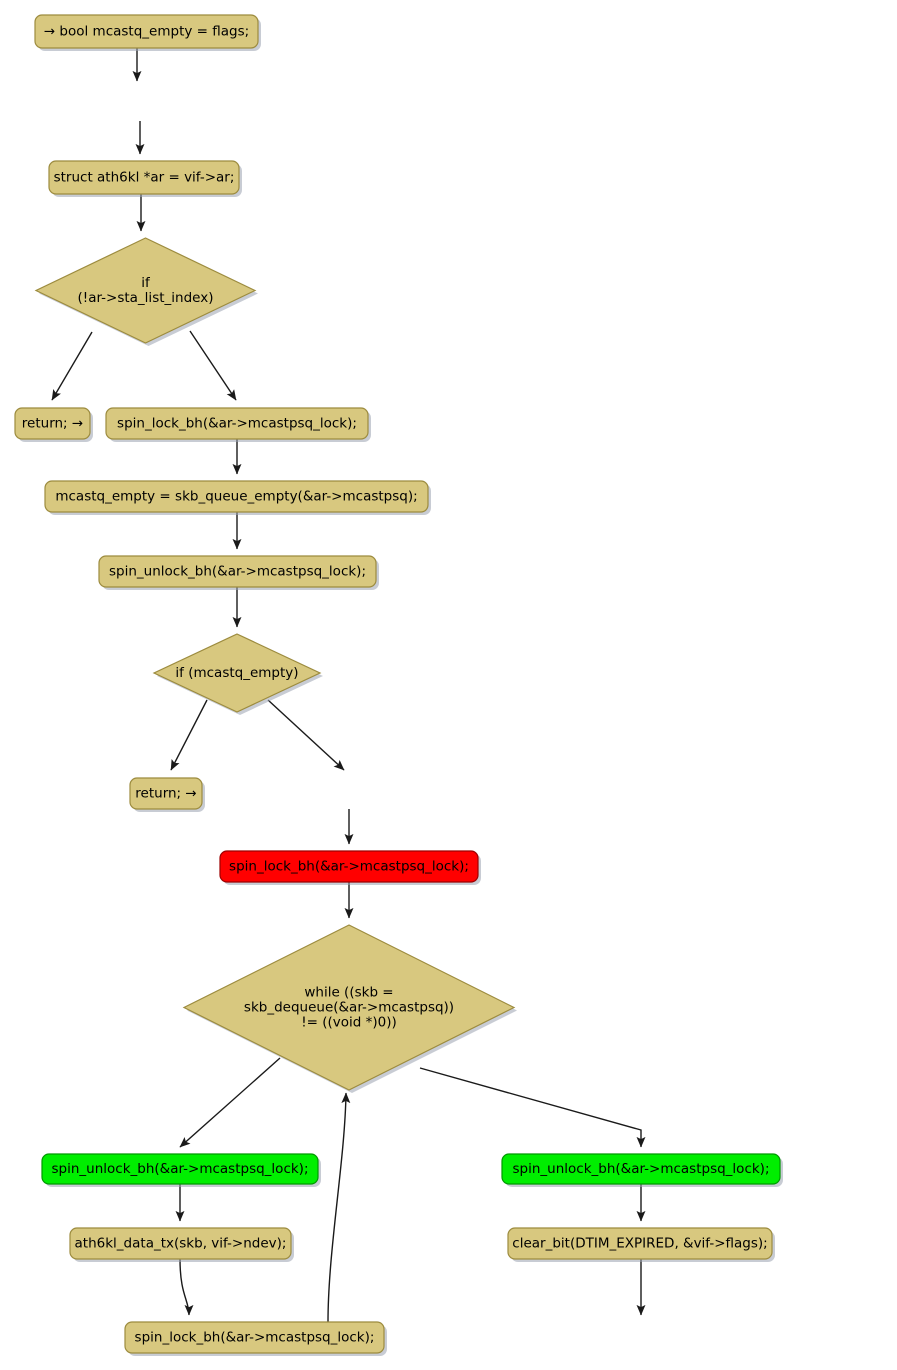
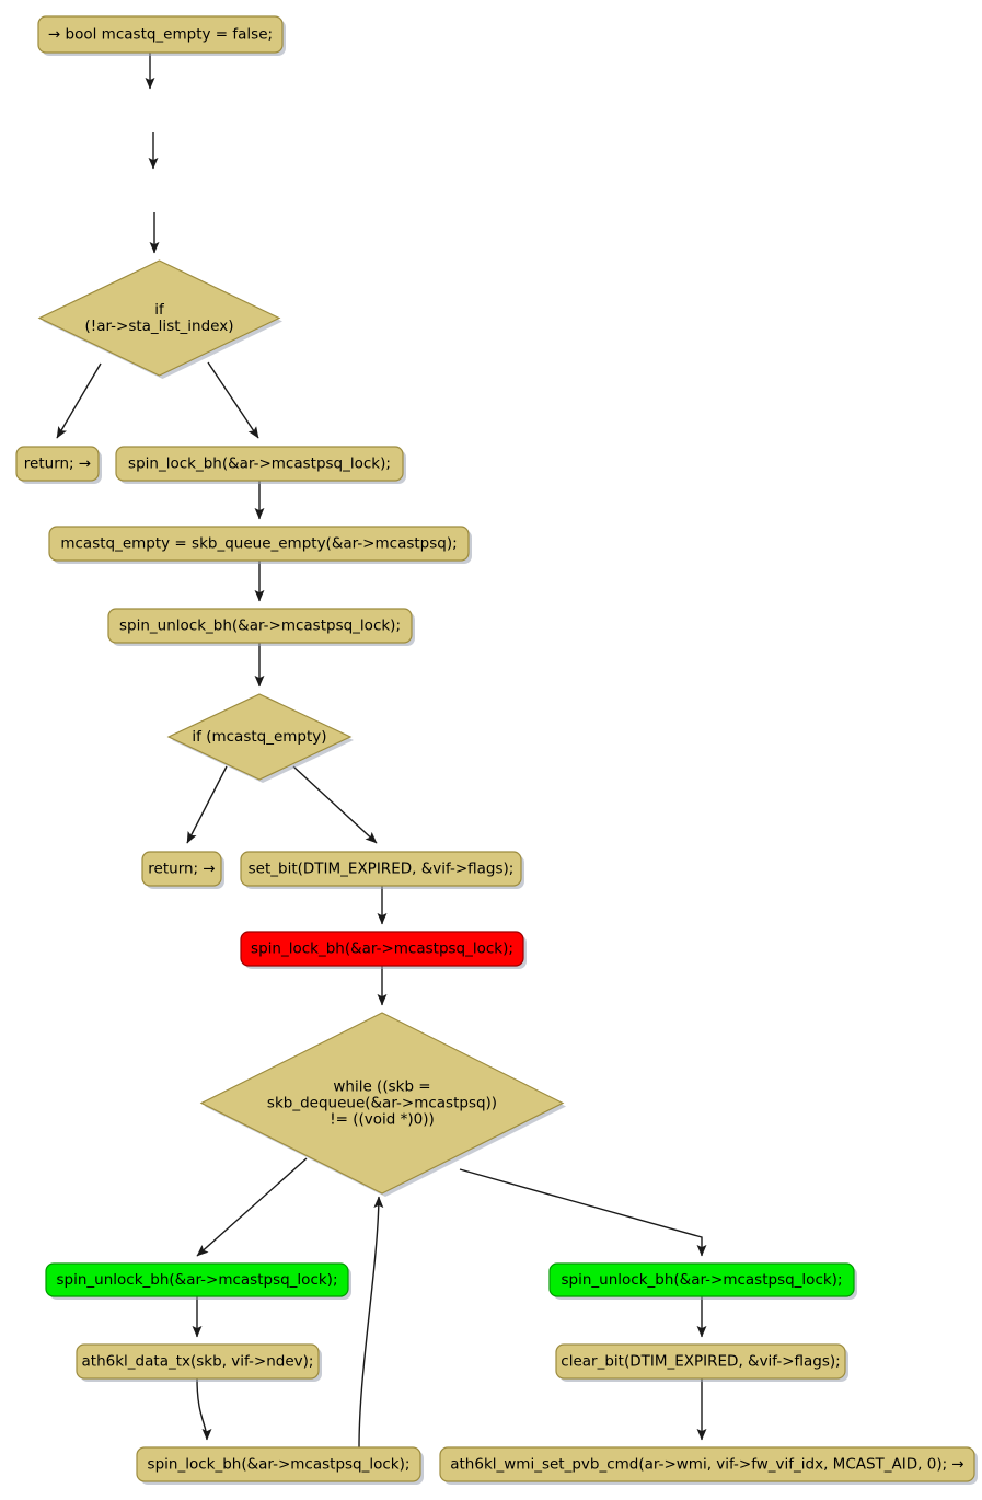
- → bool mcastq_empty = flags;
+ → bool mcastq_empty = false;
- struct ath6kl *ar = vif->ar;
  if (!ar->sta_list_index)
  return; →
  spin_lock_bh(&ar->mcastpsq_lock);
  mcastq_empty = skb_queue_empty(&ar->mcastpsq);
  spin_unlock_bh(&ar->mcastpsq_lock);
  if (mcastq_empty)
  return; →
+ set_bit(DTIM_EXPIRED, &vif->flags);
  spin_lock_bh(&ar->mcastpsq_lock);
  while ((skb = skb_dequeue(&ar->mcastpsq)) != ((void *)0))
  spin_unlock_bh(&ar->mcastpsq_lock);
  ath6kl_data_tx(skb, vif->ndev);
  spin_lock_bh(&ar->mcastpsq_lock);
  spin_unlock_bh(&ar->mcastpsq_lock);
  clear_bit(DTIM_EXPIRED, &vif->flags);
+ ath6kl_wmi_set_pvb_cmd(ar->wmi, vif->fw_vif_idx, MCAST_AID, 0); →
